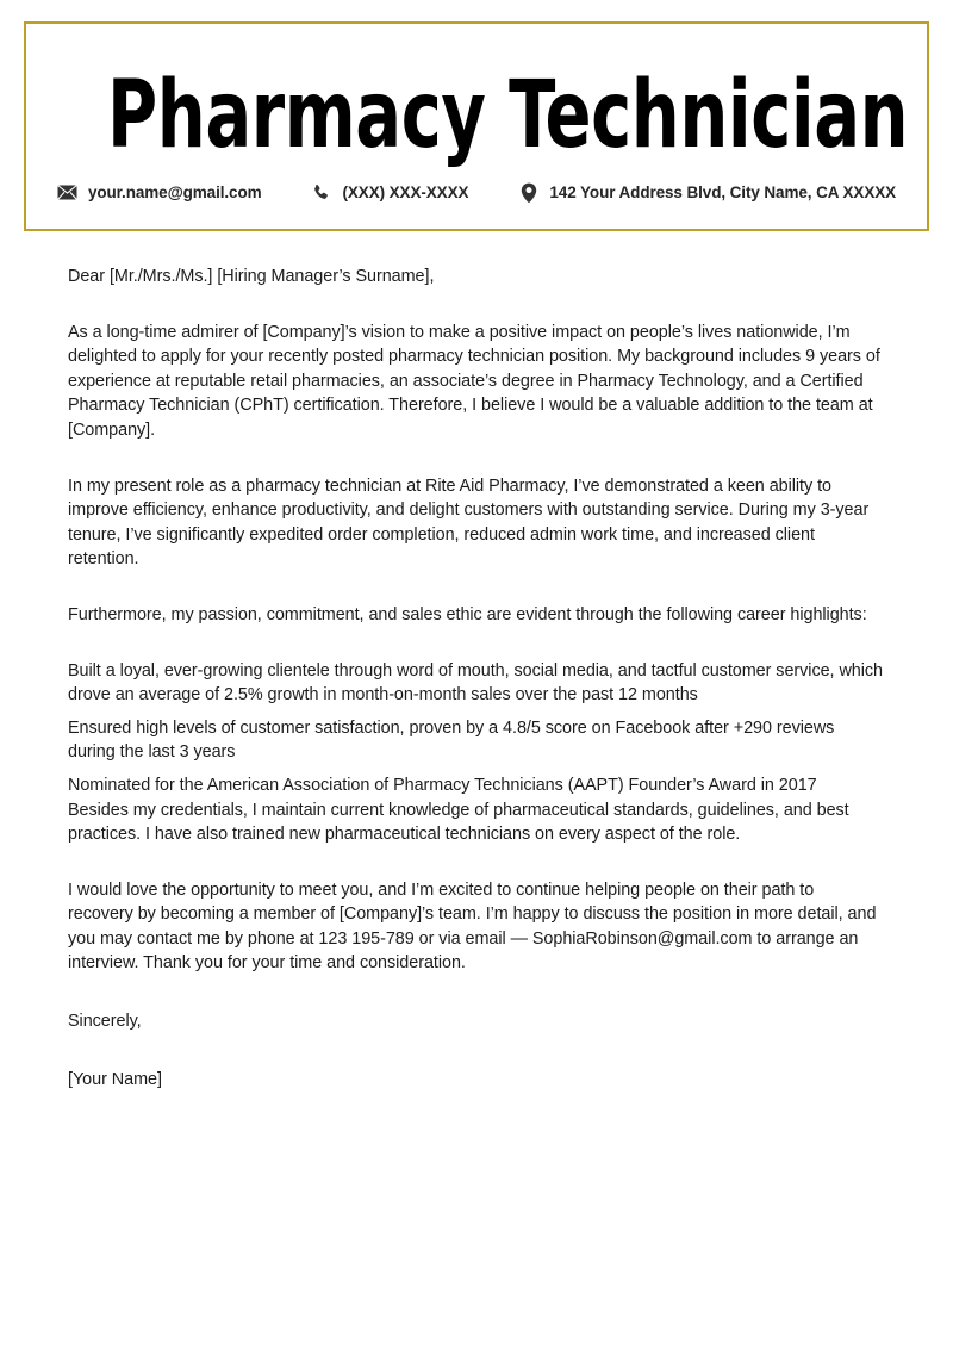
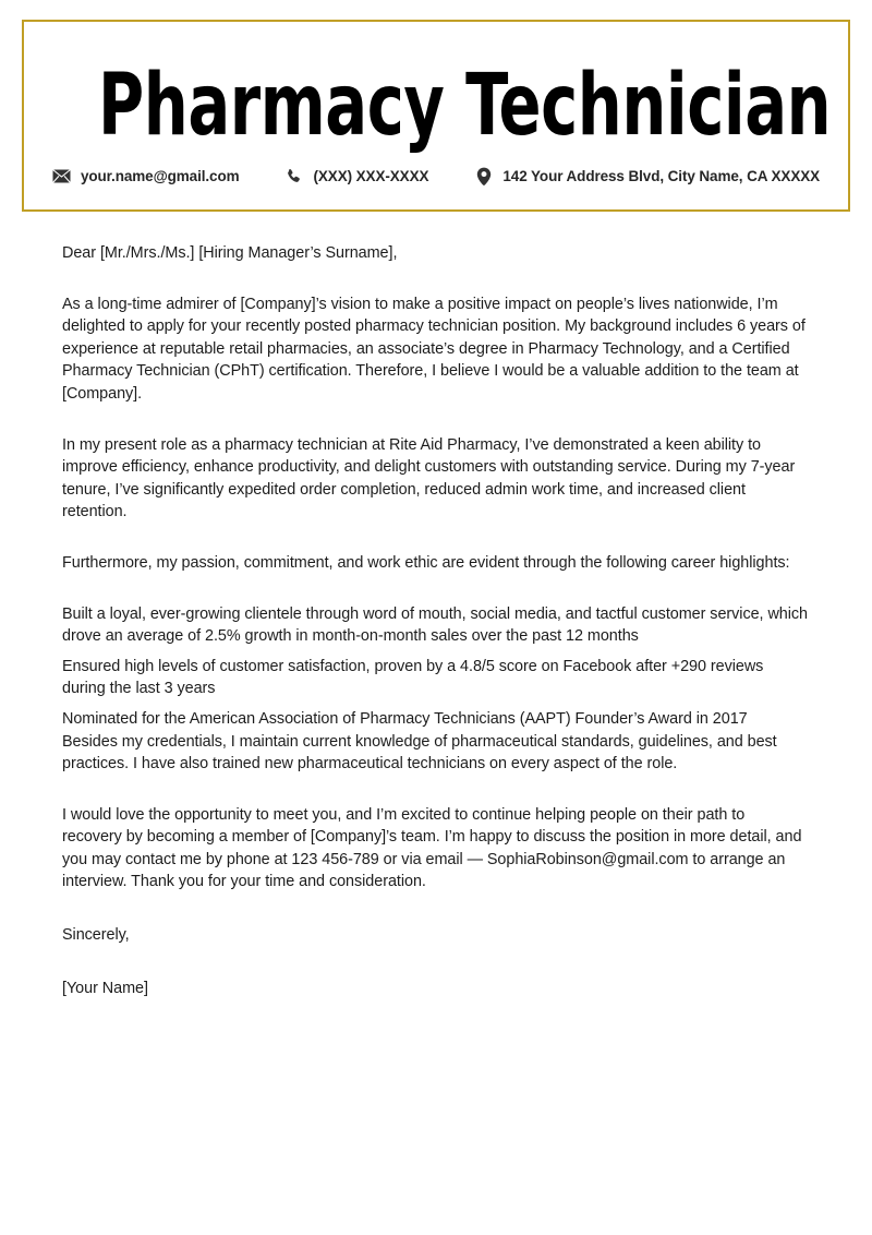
  Pharmacy Technician
  your.name@gmail.com
  (XXX) XXX-XXXX
  142 Your Address Blvd, City Name, CA XXXXX
  Dear [Mr./Mrs./Ms.] [Hiring Manager’s Surname],
- As a long-time admirer of [Company]’s vision to make a positive impact on people’s lives nationwide, I’m delighted to apply for your recently posted pharmacy technician position. My background includes 9 years of experience at reputable retail pharmacies, an associate’s degree in Pharmacy Technology, and a Certified Pharmacy Technician (CPhT) certification. Therefore, I believe I would be a valuable addition to the team at [Company].
+ As a long-time admirer of [Company]’s vision to make a positive impact on people’s lives nationwide, I’m delighted to apply for your recently posted pharmacy technician position. My background includes 6 years of experience at reputable retail pharmacies, an associate’s degree in Pharmacy Technology, and a Certified Pharmacy Technician (CPhT) certification. Therefore, I believe I would be a valuable addition to the team at [Company].
- In my present role as a pharmacy technician at Rite Aid Pharmacy, I’ve demonstrated a keen ability to improve efficiency, enhance productivity, and delight customers with outstanding service. During my 3-year tenure, I’ve significantly expedited order completion, reduced admin work time, and increased client retention.
+ In my present role as a pharmacy technician at Rite Aid Pharmacy, I’ve demonstrated a keen ability to improve efficiency, enhance productivity, and delight customers with outstanding service. During my 7-year tenure, I’ve significantly expedited order completion, reduced admin work time, and increased client retention.
- Furthermore, my passion, commitment, and sales ethic are evident through the following career highlights:
+ Furthermore, my passion, commitment, and work ethic are evident through the following career highlights:
  Built a loyal, ever-growing clientele through word of mouth, social media, and tactful customer service, which drove an average of 2.5% growth in month-on-month sales over the past 12 months
  Ensured high levels of customer satisfaction, proven by a 4.8/5 score on Facebook after +290 reviews during the last 3 years
  Nominated for the American Association of Pharmacy Technicians (AAPT) Founder’s Award in 2017
  Besides my credentials, I maintain current knowledge of pharmaceutical standards, guidelines, and best practices. I have also trained new pharmaceutical technicians on every aspect of the role.
- I would love the opportunity to meet you, and I’m excited to continue helping people on their path to recovery by becoming a member of [Company]’s team. I’m happy to discuss the position in more detail, and you may contact me by phone at 123 195-789 or via email — SophiaRobinson@gmail.com to arrange an interview. Thank you for your time and consideration.
+ I would love the opportunity to meet you, and I’m excited to continue helping people on their path to recovery by becoming a member of [Company]’s team. I’m happy to discuss the position in more detail, and you may contact me by phone at 123 456-789 or via email — SophiaRobinson@gmail.com to arrange an interview. Thank you for your time and consideration.
  Sincerely,
  [Your Name]
